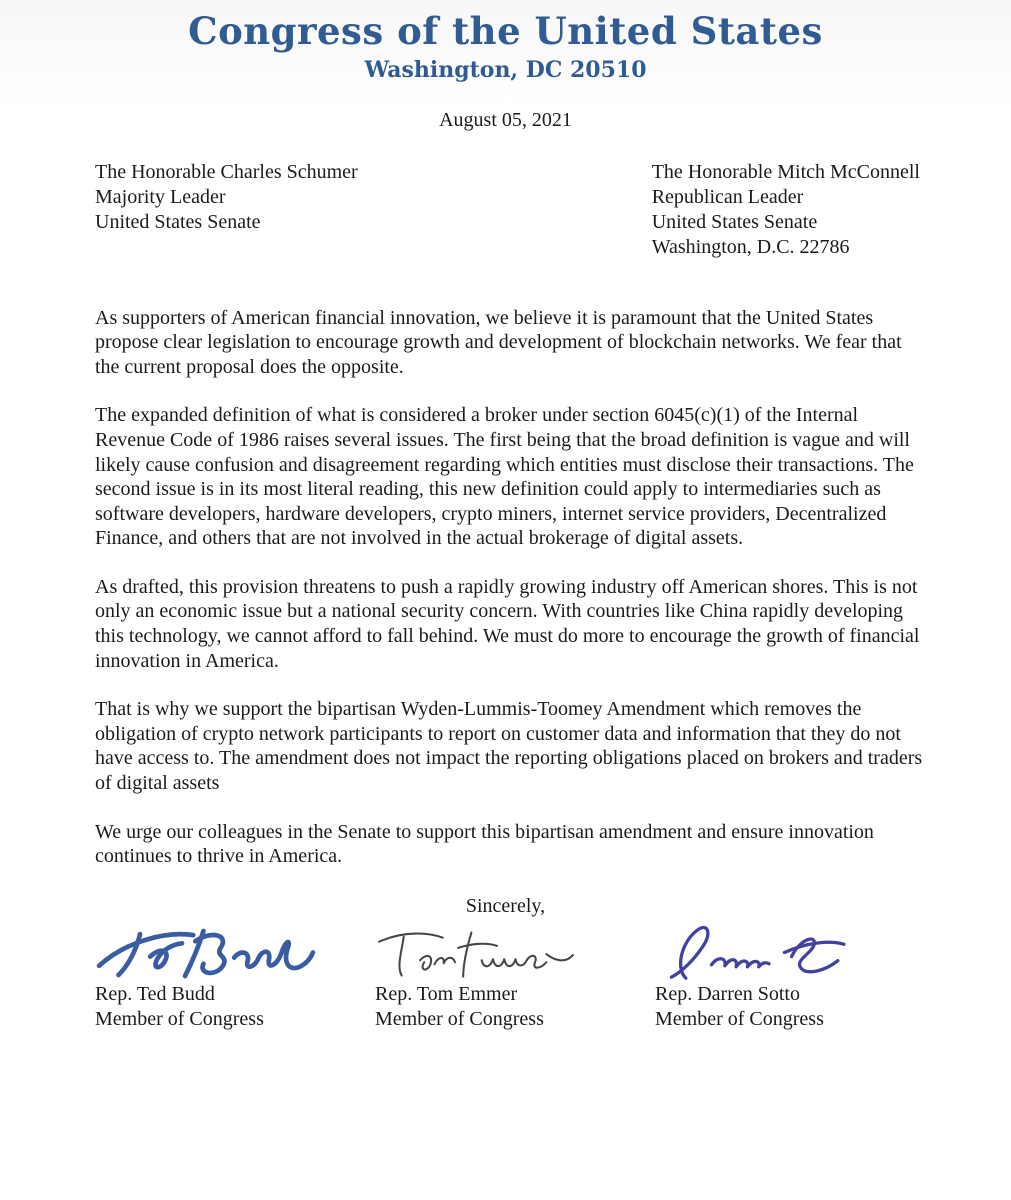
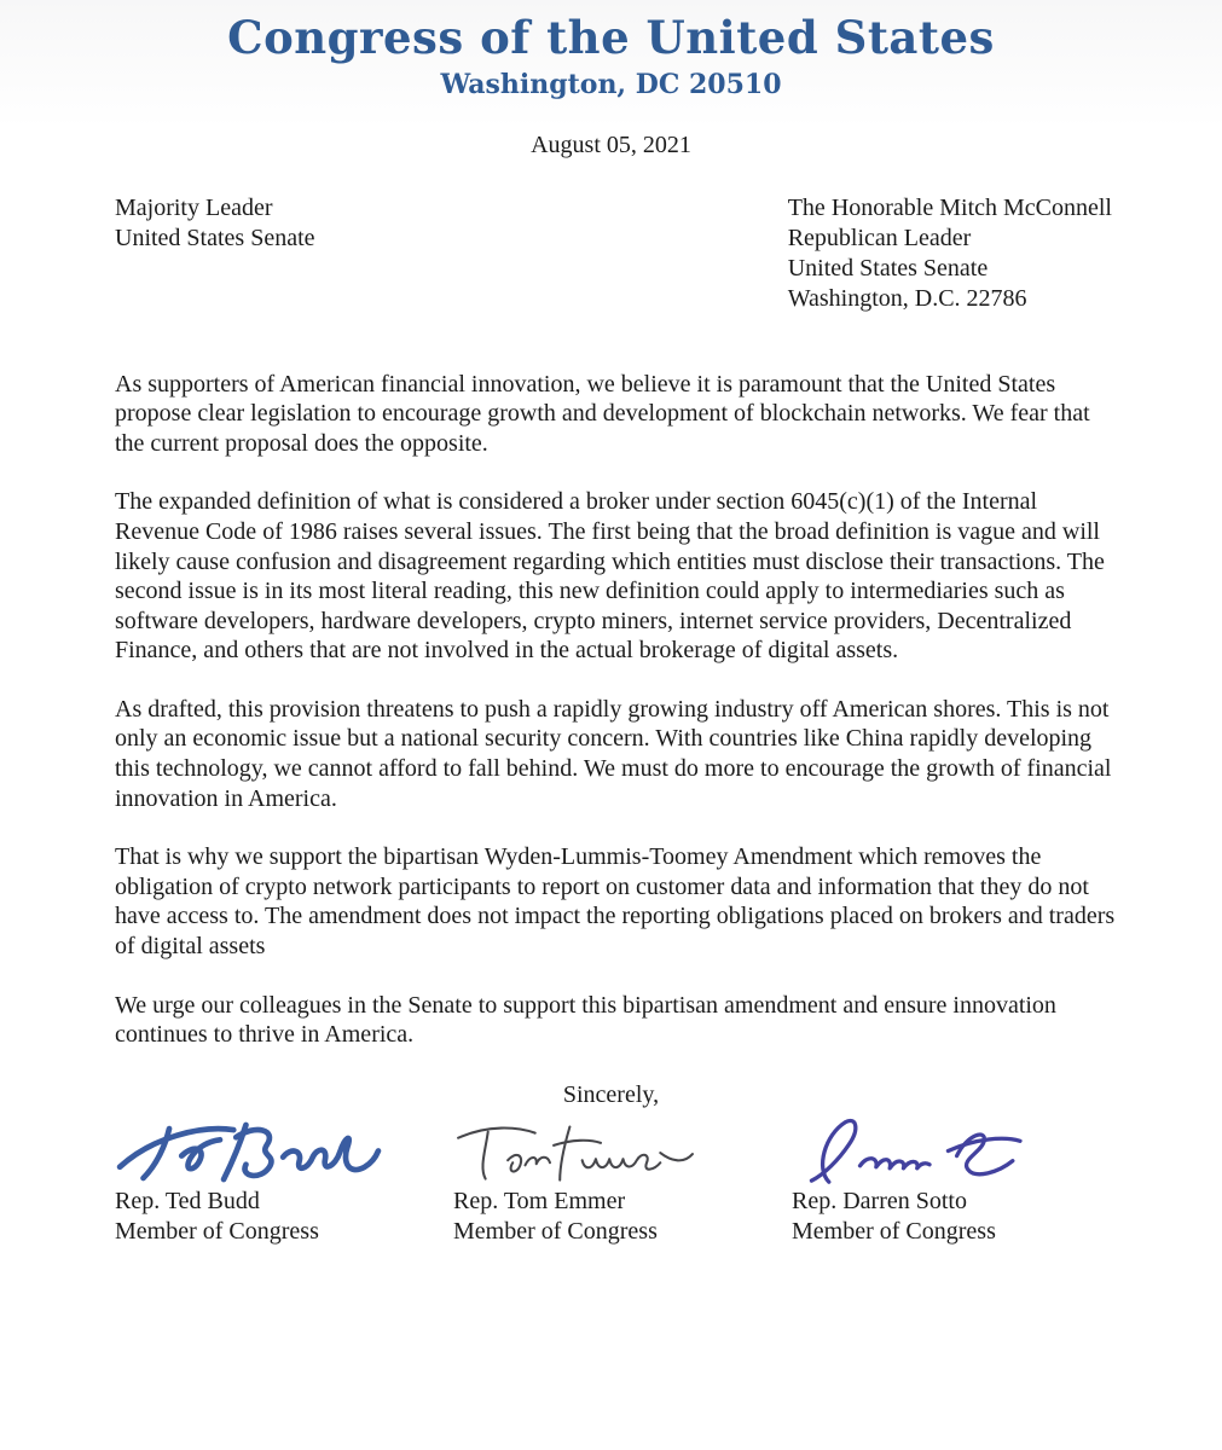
  August 05, 2021
- The Honorable Charles Schumer
  Majority Leader
  United States Senate
  The Honorable Mitch McConnell
  Republican Leader
  United States Senate
  Washington, D.C. 22786
  As supporters of American financial innovation, we believe it is paramount that the United States propose clear legislation to encourage growth and development of blockchain networks. We fear that the current proposal does the opposite.
  The expanded definition of what is considered a broker under section 6045(c)(1) of the Internal Revenue Code of 1986 raises several issues. The first being that the broad definition is vague and will likely cause confusion and disagreement regarding which entities must disclose their transactions. The second issue is in its most literal reading, this new definition could apply to intermediaries such as software developers, hardware developers, crypto miners, internet service providers, Decentralized Finance, and others that are not involved in the actual brokerage of digital assets.
  As drafted, this provision threatens to push a rapidly growing industry off American shores. This is not only an economic issue but a national security concern. With countries like China rapidly developing this technology, we cannot afford to fall behind. We must do more to encourage the growth of financial innovation in America.
  That is why we support the bipartisan Wyden-Lummis-Toomey Amendment which removes the obligation of crypto network participants to report on customer data and information that they do not have access to. The amendment does not impact the reporting obligations placed on brokers and traders of digital assets
  We urge our colleagues in the Senate to support this bipartisan amendment and ensure innovation continues to thrive in America.
  Sincerely,
  Rep. Ted Budd
  Member of Congress
  Rep. Tom Emmer
  Member of Congress
  Rep. Darren Sotto
  Member of Congress
